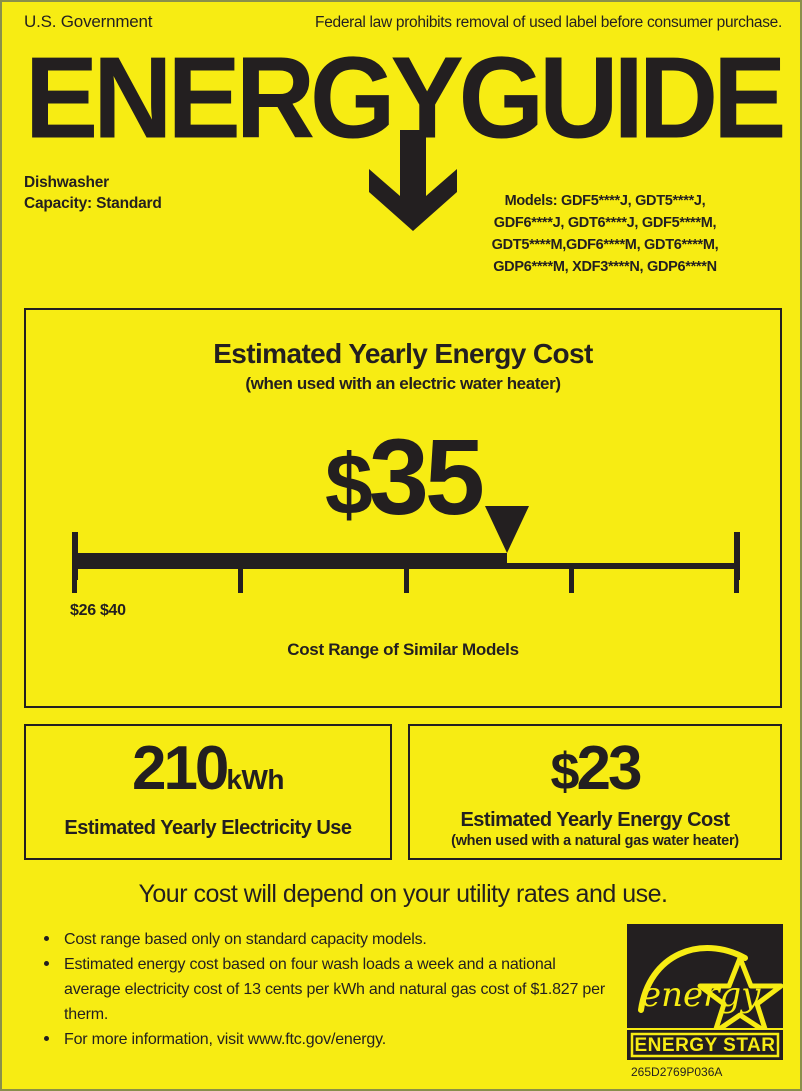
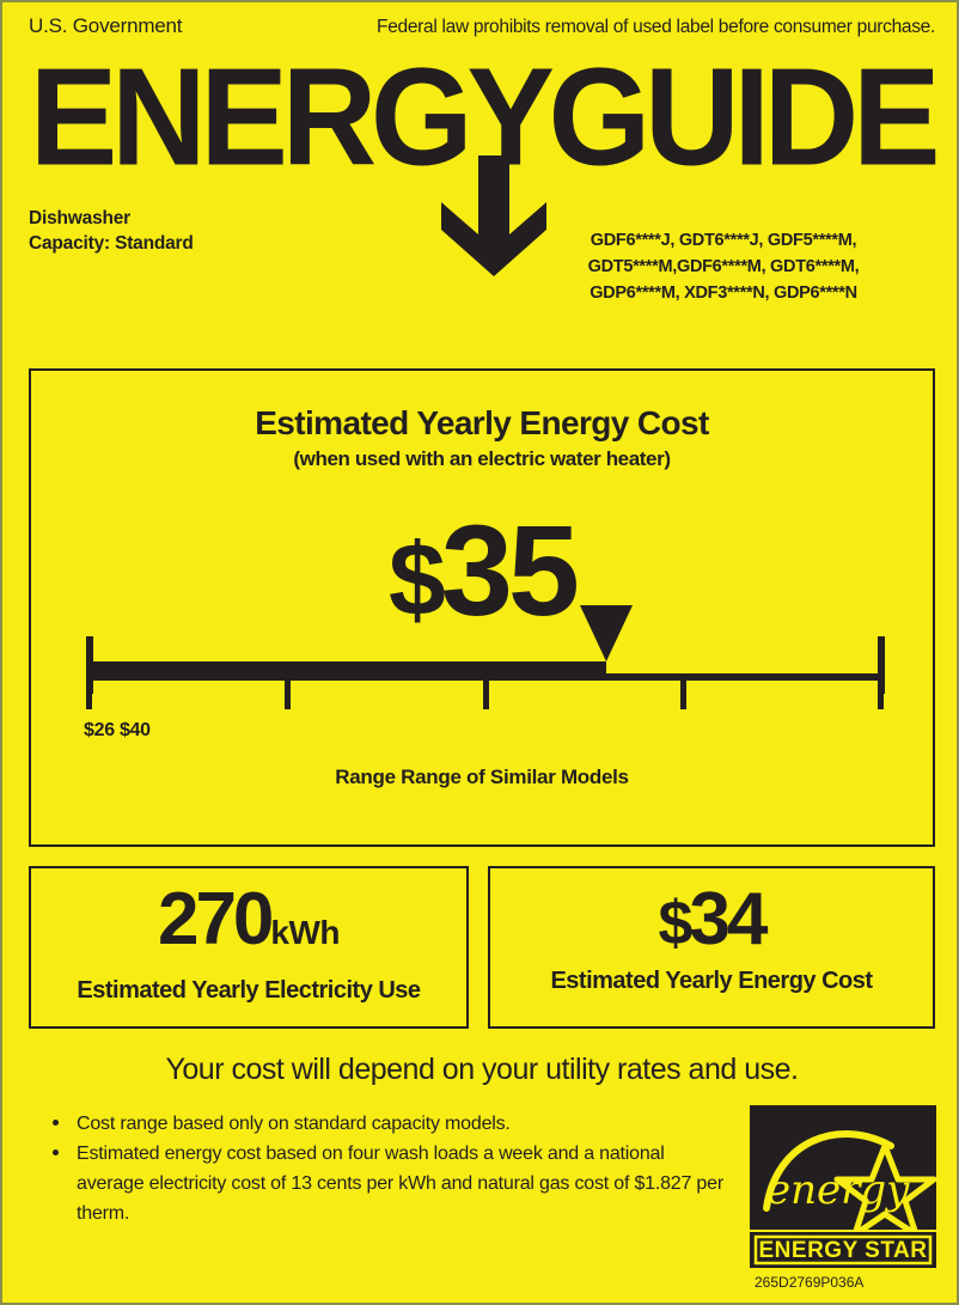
  U.S. Government
  Federal law prohibits removal of used label before consumer purchase.
  ENERGYGUIDE
  Dishwasher
  Capacity: Standard
- Models: GDF5****J, GDT5****J,
  GDF6****J, GDT6****J, GDF5****M,
  GDT5****M,GDF6****M, GDT6****M,
  GDP6****M, XDF3****N, GDP6****N
  Estimated Yearly Energy Cost
  (when used with an electric water heater)
  $35
  $26 $40
- Cost Range of Similar Models
+ Range Range of Similar Models
- 210kWh
+ 270kWh
  Estimated Yearly Electricity Use
- $23
+ $34
  Estimated Yearly Energy Cost
- (when used with a natural gas water heater)
  Your cost will depend on your utility rates and use.
  Cost range based only on standard capacity models.
  Estimated energy cost based on four wash loads a week and a national average electricity cost of 13 cents per kWh and natural gas cost of $1.827 per therm.
- For more information, visit www.ftc.gov/energy.
  energy
  ENERGY STAR
  265D2769P036A
